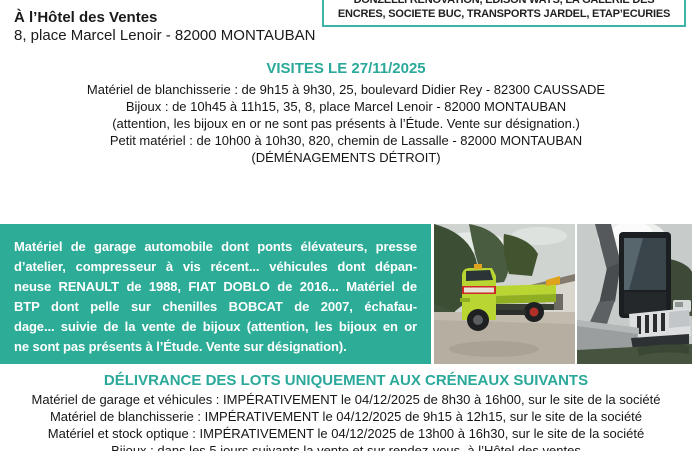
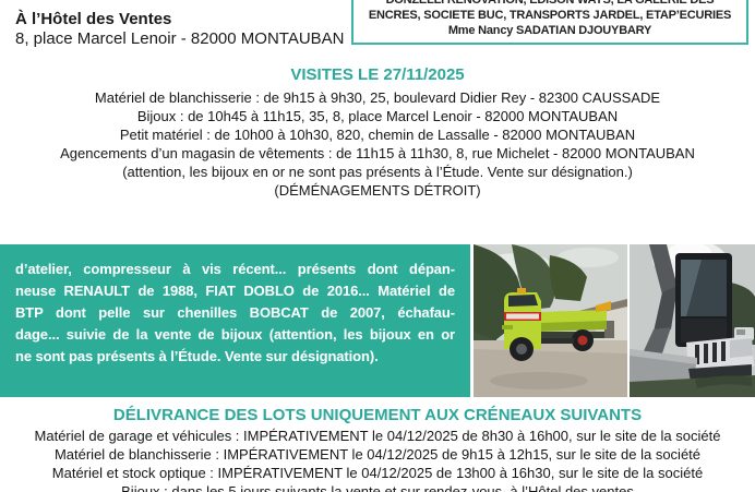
  À l’Hôtel des Ventes
  8, place Marcel Lenoir - 82000 MONTAUBAN
  DONZELLI RENOVATION, EDISON WAYS, LA GALERIE DES
  ENCRES, SOCIETE BUC, TRANSPORTS JARDEL, ETAP’ECURIES
+ Mme Nancy SADATIAN DJOUYBARY
  VISITES LE 27/11/2025
  Matériel de blanchisserie : de 9h15 à 9h30, 25, boulevard Didier Rey - 82300 CAUSSADE
  Bijoux : de 10h45 à 11h15, 35, 8, place Marcel Lenoir - 82000 MONTAUBAN
- (attention, les bijoux en or ne sont pas présents à l’Étude. Vente sur désignation.)
+ Petit matériel : de 10h00 à 10h30, 820, chemin de Lassalle - 82000 MONTAUBAN
+ Agencements d’un magasin de vêtements : de 11h15 à 11h30, 8, rue Michelet - 82000 MONTAUBAN
- Petit matériel : de 10h00 à 10h30, 820, chemin de Lassalle - 82000 MONTAUBAN
+ (attention, les bijoux en or ne sont pas présents à l’Étude. Vente sur désignation.)
  (DÉMÉNAGEMENTS DÉTROIT)
- Matériel de garage automobile dont ponts élévateurs, presse
- d’atelier, compresseur à vis récent... véhicules dont dépan-
+ d’atelier, compresseur à vis récent... présents dont dépan-
  neuse RENAULT de 1988, FIAT DOBLO de 2016... Matériel de
  BTP dont pelle sur chenilles BOBCAT de 2007, échafau-
  dage... suivie de la vente de bijoux (attention, les bijoux en or
  ne sont pas présents à l’Étude. Vente sur désignation).
  DÉLIVRANCE DES LOTS UNIQUEMENT AUX CRÉNEAUX SUIVANTS
  Matériel de garage et véhicules : IMPÉRATIVEMENT le 04/12/2025 de 8h30 à 16h00, sur le site de la société
  Matériel de blanchisserie : IMPÉRATIVEMENT le 04/12/2025 de 9h15 à 12h15, sur le site de la société
  Matériel et stock optique : IMPÉRATIVEMENT le 04/12/2025 de 13h00 à 16h30, sur le site de la société
